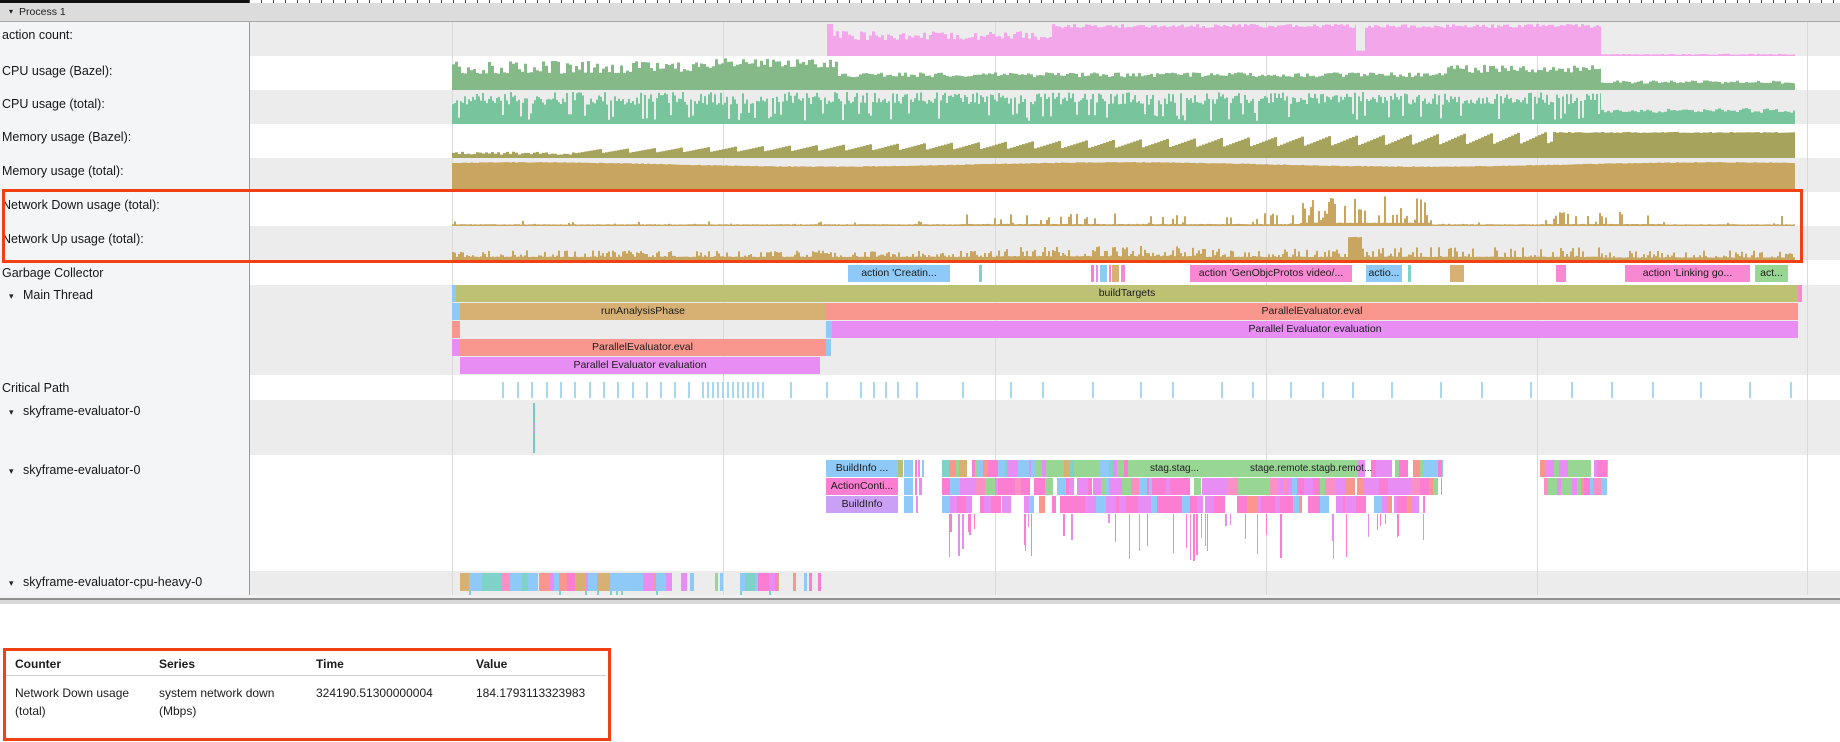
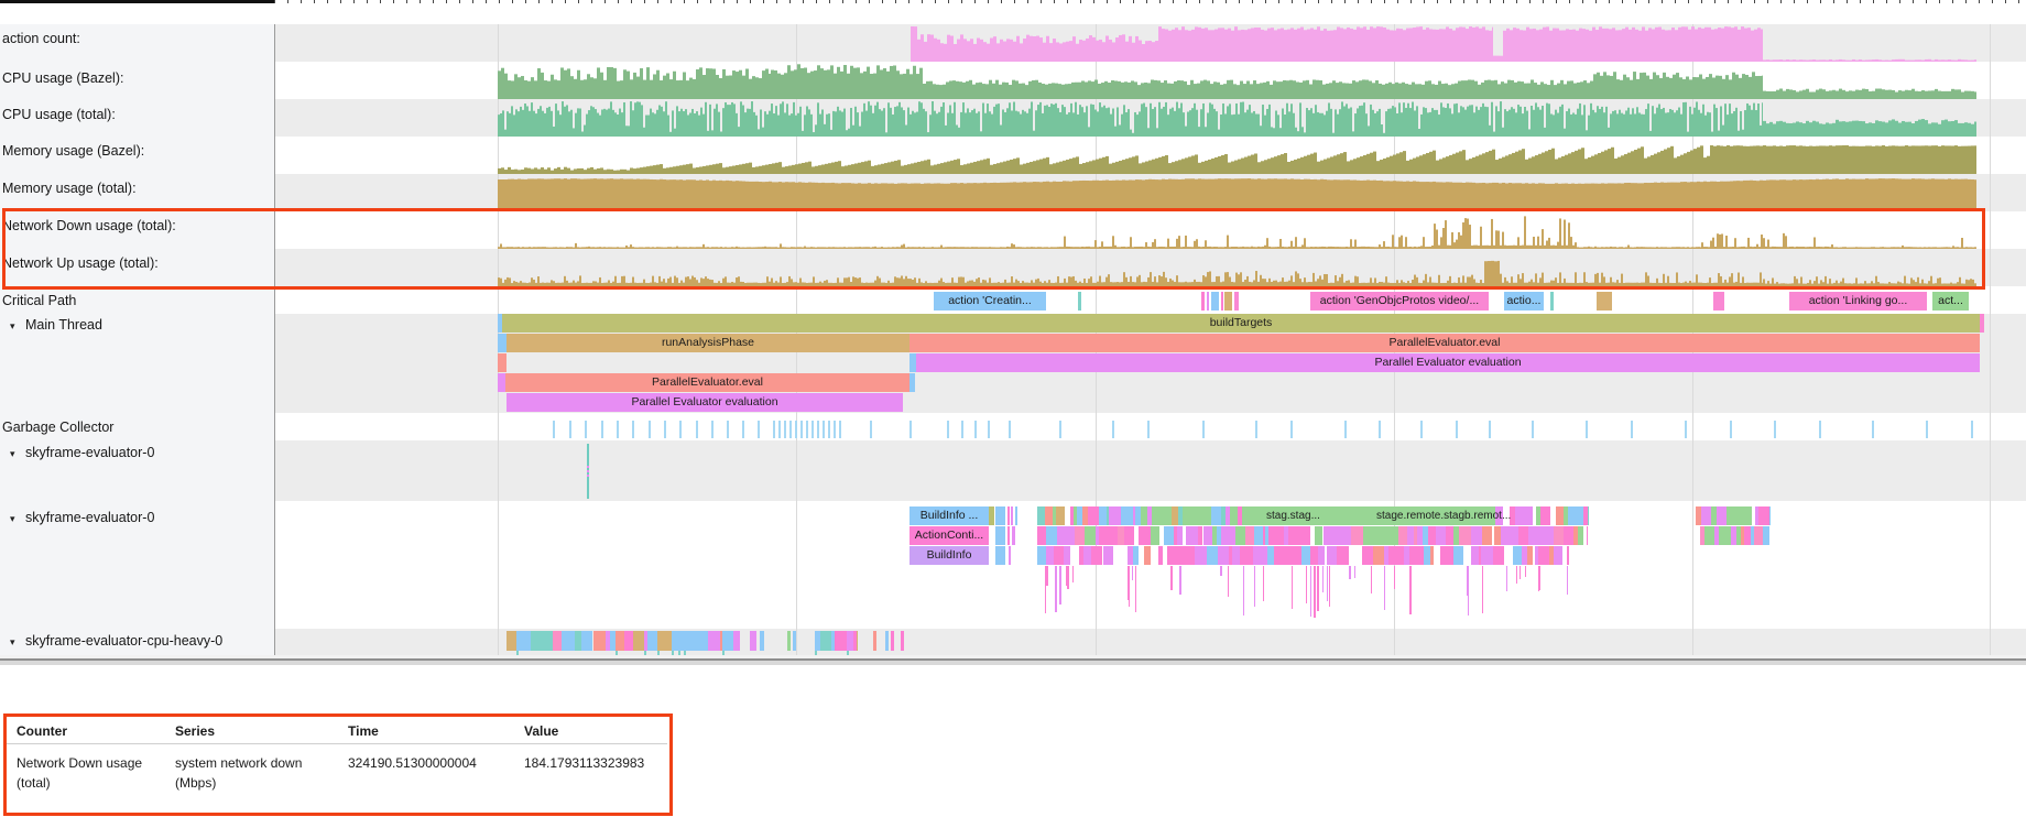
- ▾ Process 1
  action count:
  CPU usage (Bazel):
  CPU usage (total):
  Memory usage (Bazel):
  Memory usage (total):
  Network Down usage (total):
  Network Up usage (total):
- Garbage Collector
+ Critical Path
  ▾ Main Thread
- Critical Path
+ Garbage Collector
  ▾ skyframe-evaluator-0
  ▾ skyframe-evaluator-0
  ▾ skyframe-evaluator-cpu-heavy-0
  action 'Creatin...
  action 'GenObjcProtos video/...
  actio...
  action 'Linking go...
  act...
  buildTargets
  runAnalysisPhase
  ParallelEvaluator.eval
  Parallel Evaluator evaluation
  ParallelEvaluator.eval
  Parallel Evaluator evaluation
  BuildInfo ...
  ActionConti...
  BuildInfo
  stag.stag...
  stage.remote.stagb.remot...
  Counter
  Series
  Time
  Value
  Network Down usage (total)
  system network down (Mbps)
  324190.51300000004
  184.1793113323983
